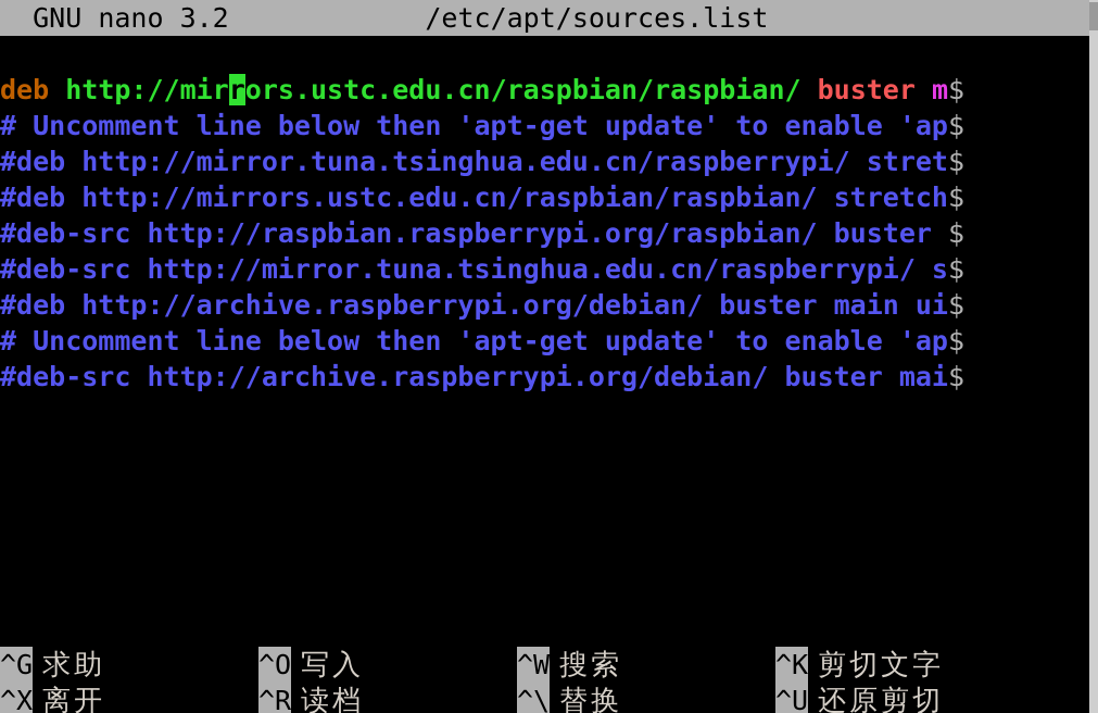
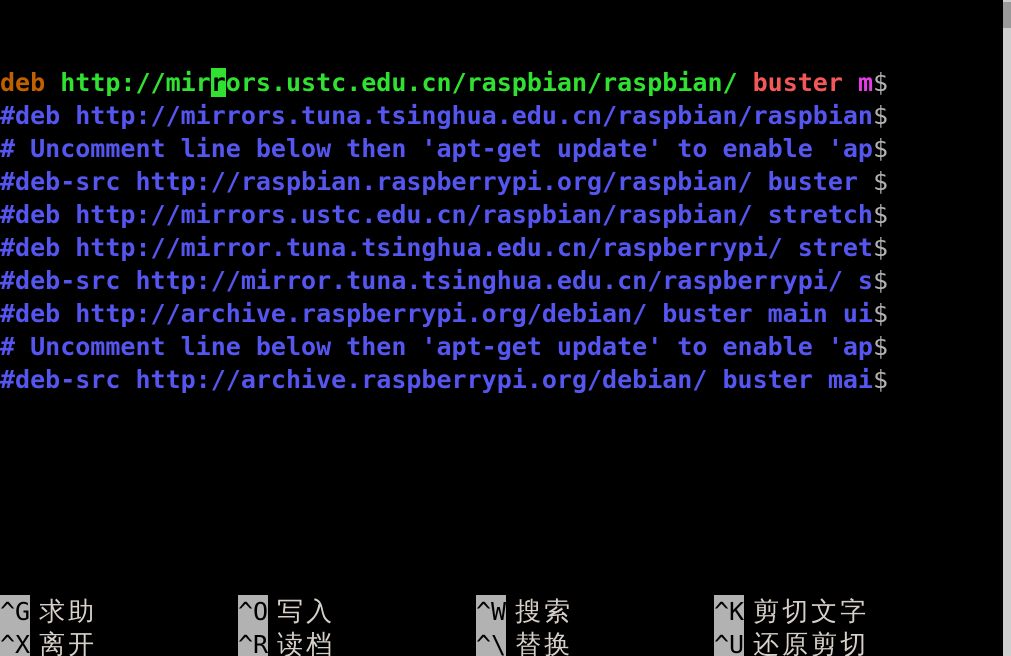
- GNU nano 3.2 /etc/apt/sources.list
  deb http://mirrors.ustc.edu.cn/raspbian/raspbian/ buster m$
+ #deb http://mirrors.tuna.tsinghua.edu.cn/raspbian/raspbian$
  # Uncomment line below then 'apt-get update' to enable 'ap$
- #deb http://mirror.tuna.tsinghua.edu.cn/raspberrypi/ stret$
+ #deb-src http://raspbian.raspberrypi.org/raspbian/ buster $
  #deb http://mirrors.ustc.edu.cn/raspbian/raspbian/ stretch$
- #deb-src http://raspbian.raspberrypi.org/raspbian/ buster $
+ #deb http://mirror.tuna.tsinghua.edu.cn/raspberrypi/ stret$
  #deb-src http://mirror.tuna.tsinghua.edu.cn/raspberrypi/ s$
  #deb http://archive.raspberrypi.org/debian/ buster main ui$
  # Uncomment line below then 'apt-get update' to enable 'ap$
  #deb-src http://archive.raspberrypi.org/debian/ buster mai$
  ^G 求助
  ^O 写入
  ^W 搜索
  ^K 剪切文字
  ^X 离开
  ^R 读档
  ^\ 替换
  ^U 还原剪切
